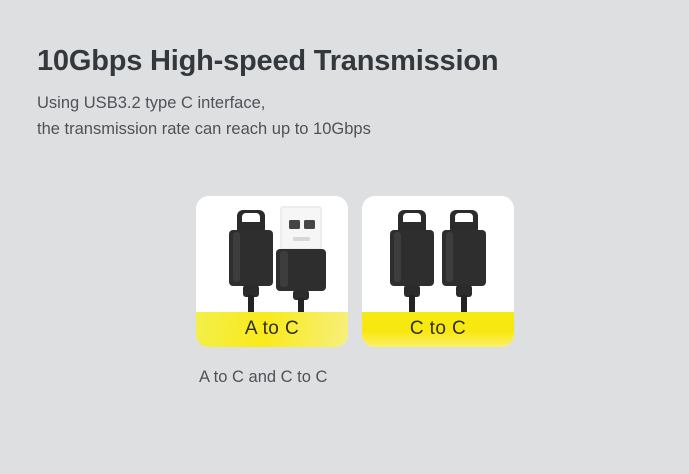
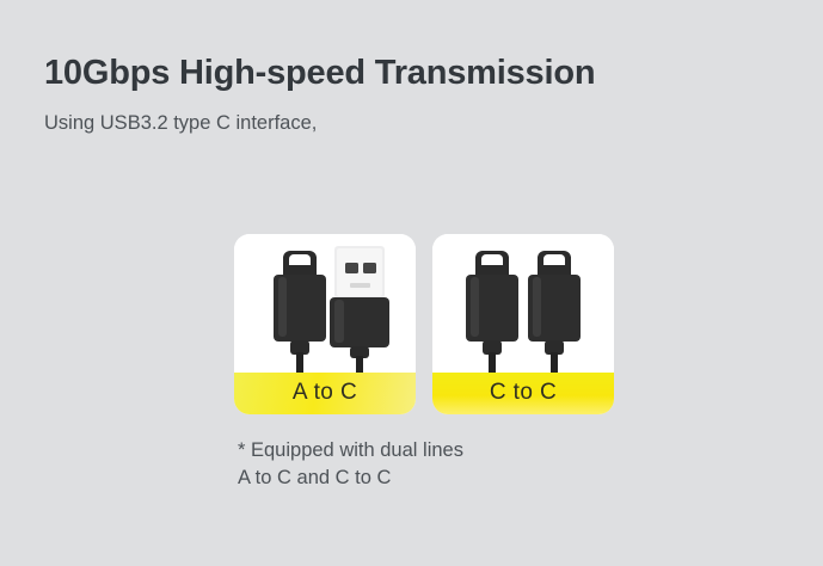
  10Gbps High-speed Transmission
  Using USB3.2 type C interface,
- the transmission rate can reach up to 10Gbps
  A to C
  C to C
+ * Equipped with dual lines
  A to C and C to C
